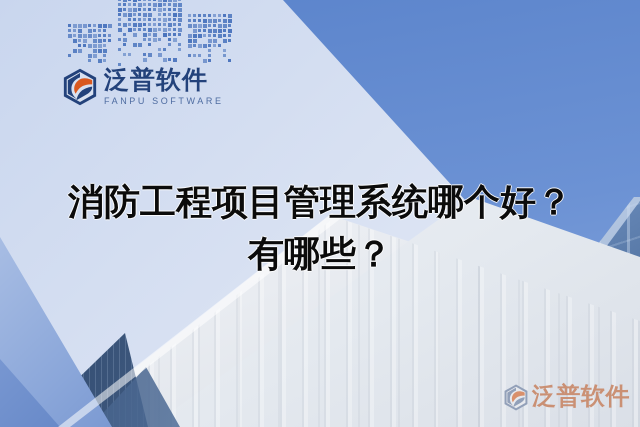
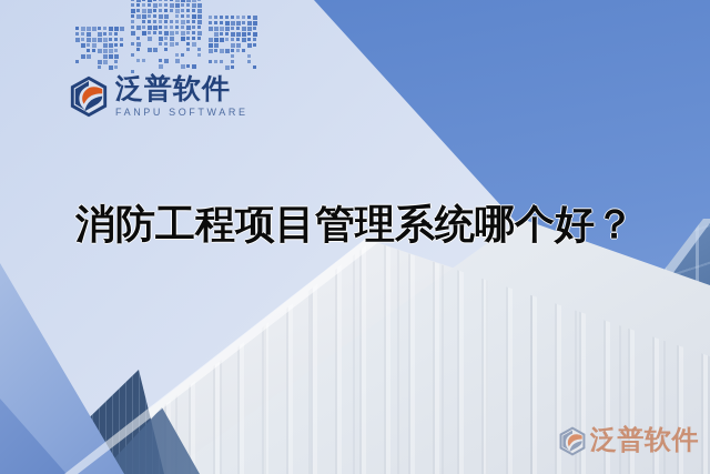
  泛普软件
  FANPU SOFTWARE
  消防工程项目管理系统哪个好？
- 有哪些？
  泛普软件
